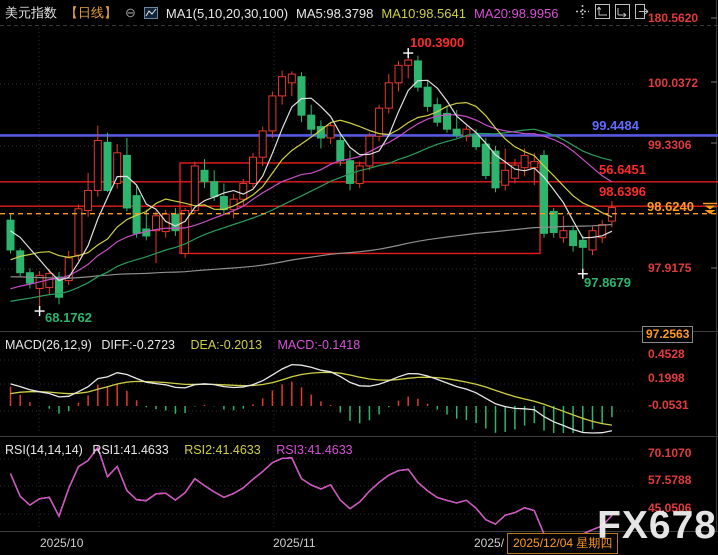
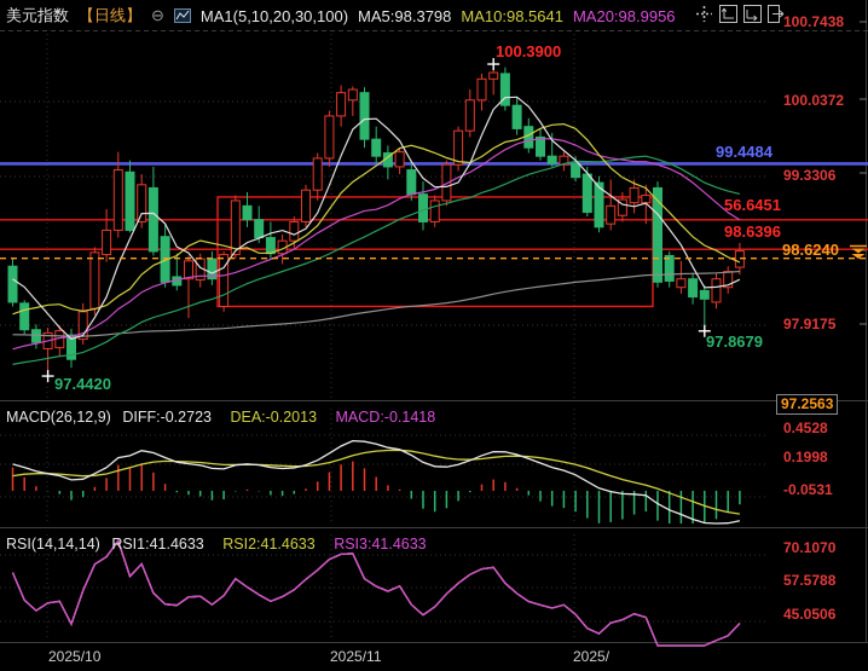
  美元指数
  【日线】
  ⊖
  MA1(5,10,20,30,100)
  MA5:98.3798
  MA10:98.5641
  MA20:98.9956
- 180.5620
+ 100.7438
  100.0372
  99.3306
  97.9175
  98.6240
  97.2563
  100.3900
  99.4484
  56.6451
  98.6396
  97.8679
- 68.1762
+ 97.4420
  MACD(26,12,9) DIFF:-0.2723 DEA:-0.2013 MACD:-0.1418
  0.4528
  0.1998
  -0.0531
  RSI(14,14,14) RSI1:41.4633 RSI2:41.4633 RSI3:41.4633
  70.1070
  57.5788
  45.0506
  2025/10
  2025/11
  2025/
- 2025/12/04 星期四
- FX678
